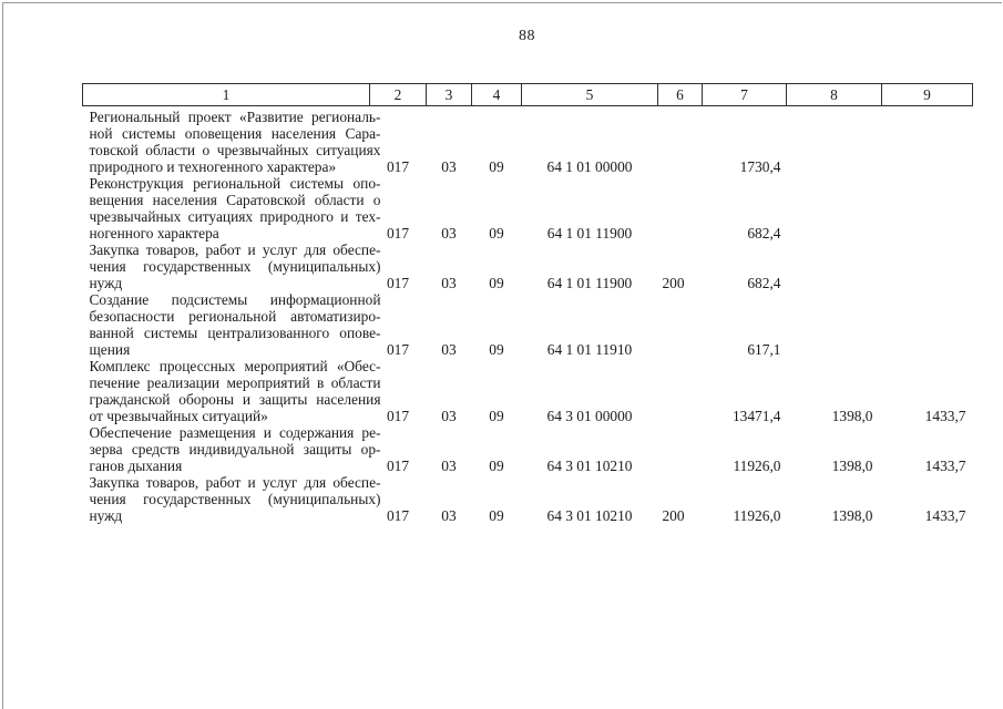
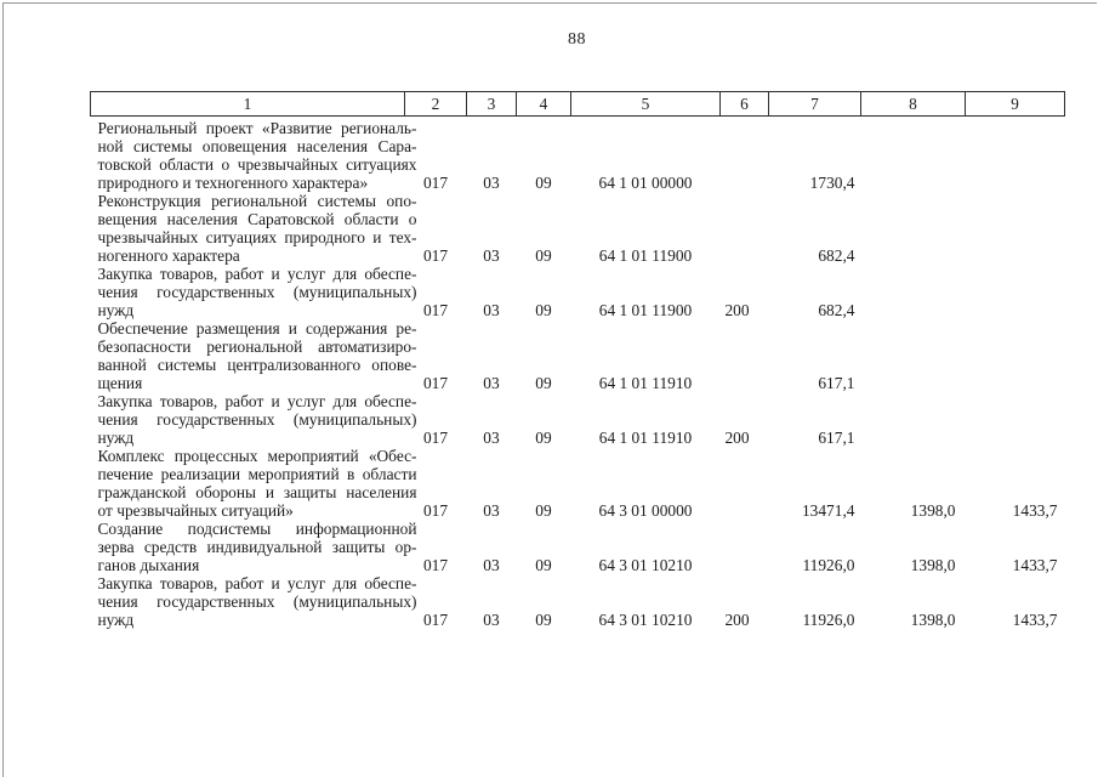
  88
  1	2	3	4	5	6	7	8	9
  Региональный проект «Развитие региональ-ной системы оповещения населения Сара-товской области о чрезвычайных ситуацияхприродного и техногенного характера»	017	03	09	64 1 01 00000		1730,4
  Реконструкция региональной системы опо-вещения населения Саратовской области очрезвычайных ситуациях природного и тех-ногенного характера	017	03	09	64 1 01 11900		682,4
  Закупка товаров, работ и услуг для обеспе-чения государственных (муниципальных)нужд	017	03	09	64 1 01 11900	200	682,4
- Создание подсистемы информационнойбезопасности региональной автоматизиро-ванной системы централизованного опове-щения	017	03	09	64 1 01 11910		617,1
+ Обеспечение размещения и содержания ре-безопасности региональной автоматизиро-ванной системы централизованного опове-щения	017	03	09	64 1 01 11910		617,1
+ Закупка товаров, работ и услуг для обеспе-чения государственных (муниципальных)нужд	017	03	09	64 1 01 11910	200	617,1
  Комплекс процессных мероприятий «Обес-печение реализации мероприятий в областигражданской обороны и защиты населенияот чрезвычайных ситуаций»	017	03	09	64 3 01 00000		13471,4	1398,0	1433,7
- Обеспечение размещения и содержания ре-зерва средств индивидуальной защиты ор-ганов дыхания	017	03	09	64 3 01 10210		11926,0	1398,0	1433,7
+ Создание подсистемы информационнойзерва средств индивидуальной защиты ор-ганов дыхания	017	03	09	64 3 01 10210		11926,0	1398,0	1433,7
  Закупка товаров, работ и услуг для обеспе-чения государственных (муниципальных)нужд	017	03	09	64 3 01 10210	200	11926,0	1398,0	1433,7
